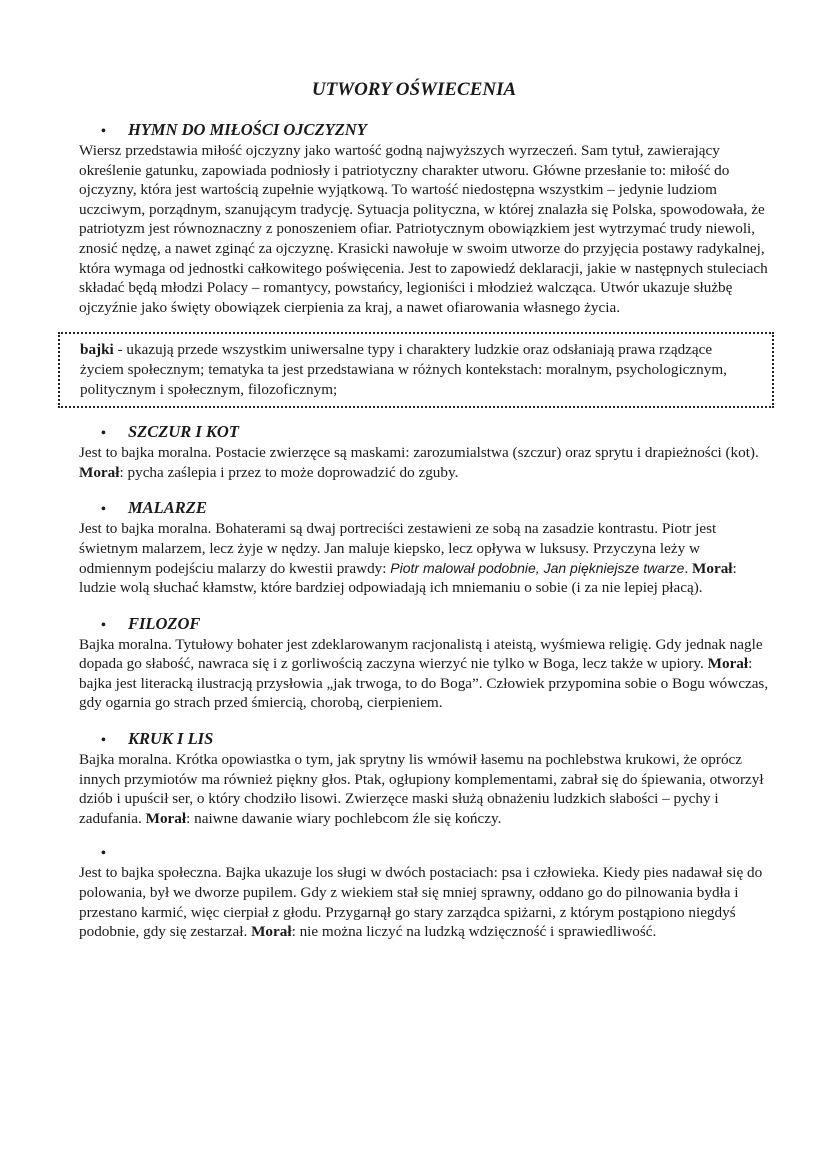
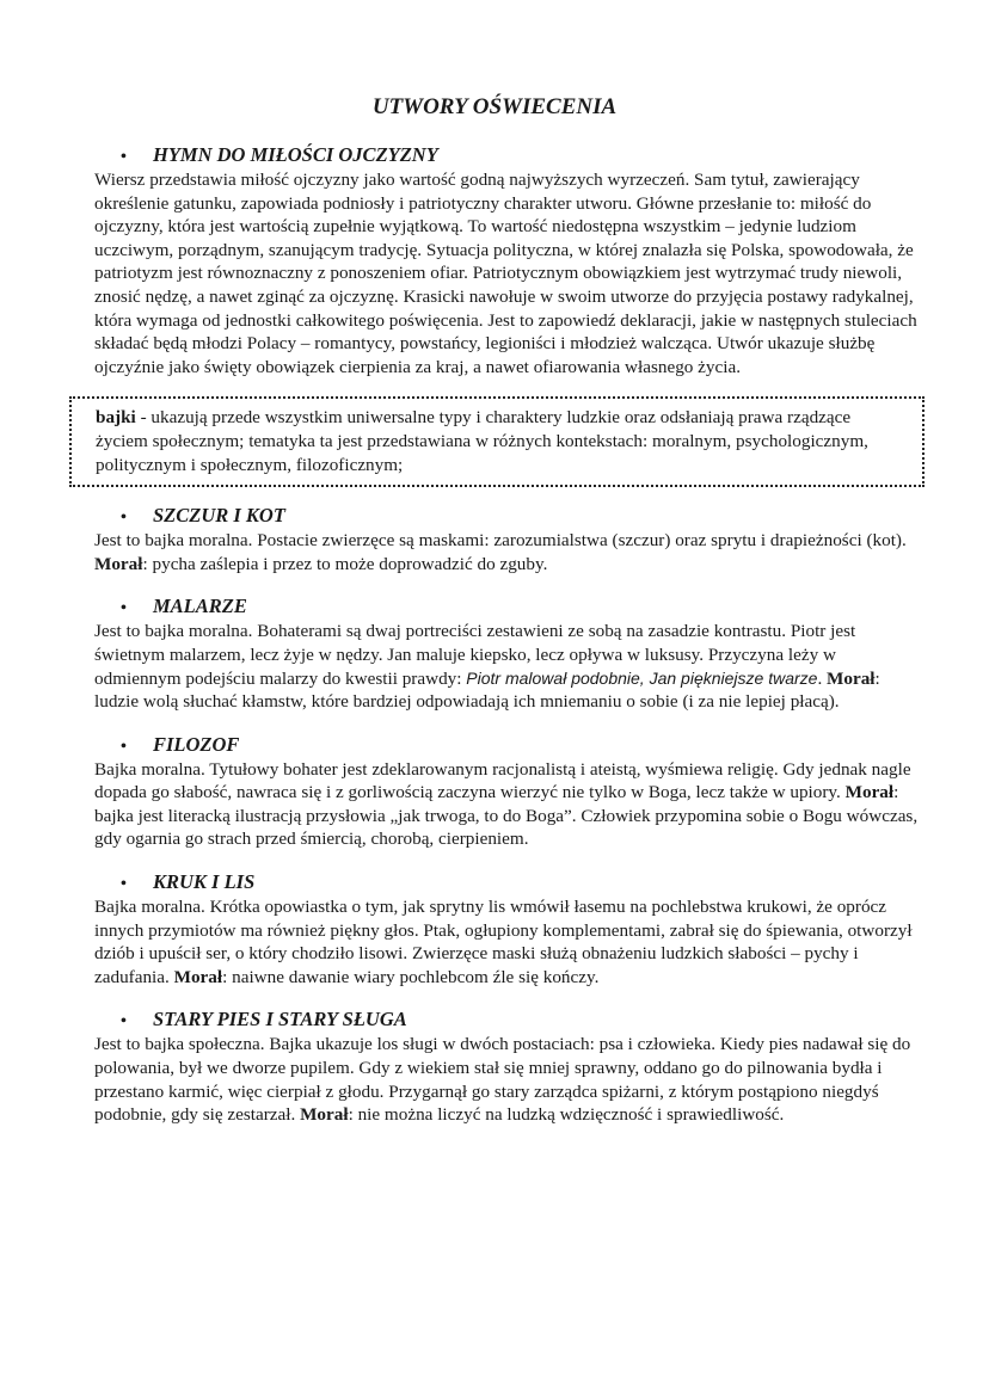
  UTWORY OŚWIECENIA
  •
  HYMN DO MIŁOŚCI OJCZYZNY
  Wiersz przedstawia miłość ojczyzny jako wartość godną najwyższych wyrzeczeń. Sam tytuł, zawierający określenie gatunku, zapowiada podniosły i patriotyczny charakter utworu. Główne przesłanie to: miłość do ojczyzny, która jest wartością zupełnie wyjątkową. To wartość niedostępna wszystkim – jedynie ludziom uczciwym, porządnym, szanującym tradycję. Sytuacja polityczna, w której znalazła się Polska, spowodowała, że patriotyzm jest równoznaczny z ponoszeniem ofiar. Patriotycznym obowiązkiem jest wytrzymać trudy niewoli, znosić nędzę, a nawet zginąć za ojczyznę. Krasicki nawołuje w swoim utworze do przyjęcia postawy radykalnej, która wymaga od jednostki całkowitego poświęcenia. Jest to zapowiedź deklaracji, jakie w następnych stuleciach składać będą młodzi Polacy – romantycy, powstańcy, legioniści i młodzież walcząca. Utwór ukazuje służbę ojczyźnie jako święty obowiązek cierpienia za kraj, a nawet ofiarowania własnego życia.
  bajki - ukazują przede wszystkim uniwersalne typy i charaktery ludzkie oraz odsłaniają prawa rządzące życiem społecznym; tematyka ta jest przedstawiana w różnych kontekstach: moralnym, psychologicznym, politycznym i społecznym, filozoficznym;
  •
  SZCZUR I KOT
  Jest to bajka moralna. Postacie zwierzęce są maskami: zarozumialstwa (szczur) oraz sprytu i drapieżności (kot). Morał: pycha zaślepia i przez to może doprowadzić do zguby.
  •
  MALARZE
  Jest to bajka moralna. Bohaterami są dwaj portreciści zestawieni ze sobą na zasadzie kontrastu. Piotr jest świetnym malarzem, lecz żyje w nędzy. Jan maluje kiepsko, lecz opływa w luksusy. Przyczyna leży w odmiennym podejściu malarzy do kwestii prawdy: Piotr malował podobnie, Jan piękniejsze twarze. Morał: ludzie wolą słuchać kłamstw, które bardziej odpowiadają ich mniemaniu o sobie (i za nie lepiej płacą).
  •
  FILOZOF
  Bajka moralna. Tytułowy bohater jest zdeklarowanym racjonalistą i ateistą, wyśmiewa religię. Gdy jednak nagle dopada go słabość, nawraca się i z gorliwością zaczyna wierzyć nie tylko w Boga, lecz także w upiory. Morał: bajka jest literacką ilustracją przysłowia „jak trwoga, to do Boga”. Człowiek przypomina sobie o Bogu wówczas, gdy ogarnia go strach przed śmiercią, chorobą, cierpieniem.
  •
  KRUK I LIS
  Bajka moralna. Krótka opowiastka o tym, jak sprytny lis wmówił łasemu na pochlebstwa krukowi, że oprócz innych przymiotów ma również piękny głos. Ptak, ogłupiony komplementami, zabrał się do śpiewania, otworzył dziób i upuścił ser, o który chodziło lisowi. Zwierzęce maski służą obnażeniu ludzkich słabości – pychy i zadufania. Morał: naiwne dawanie wiary pochlebcom źle się kończy.
  •
+ STARY PIES I STARY SŁUGA
  Jest to bajka społeczna. Bajka ukazuje los sługi w dwóch postaciach: psa i człowieka. Kiedy pies nadawał się do polowania, był we dworze pupilem. Gdy z wiekiem stał się mniej sprawny, oddano go do pilnowania bydła i przestano karmić, więc cierpiał z głodu. Przygarnął go stary zarządca spiżarni, z którym postąpiono niegdyś podobnie, gdy się zestarzał. Morał: nie można liczyć na ludzką wdzięczność i sprawiedliwość.
